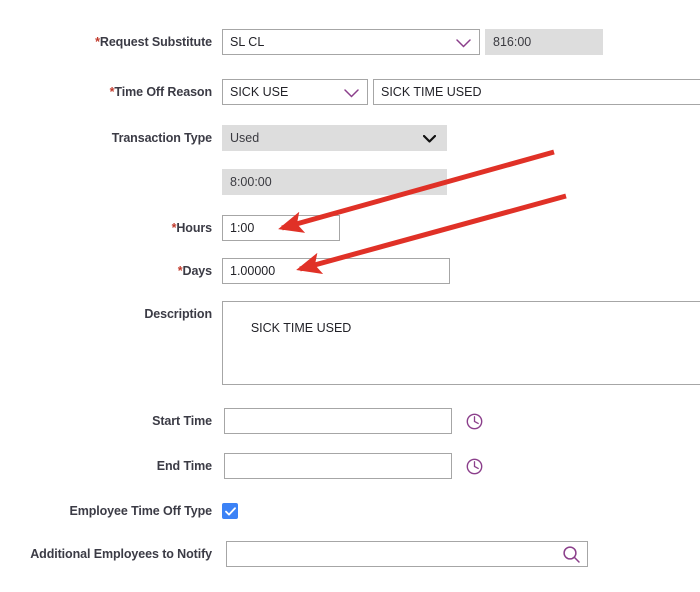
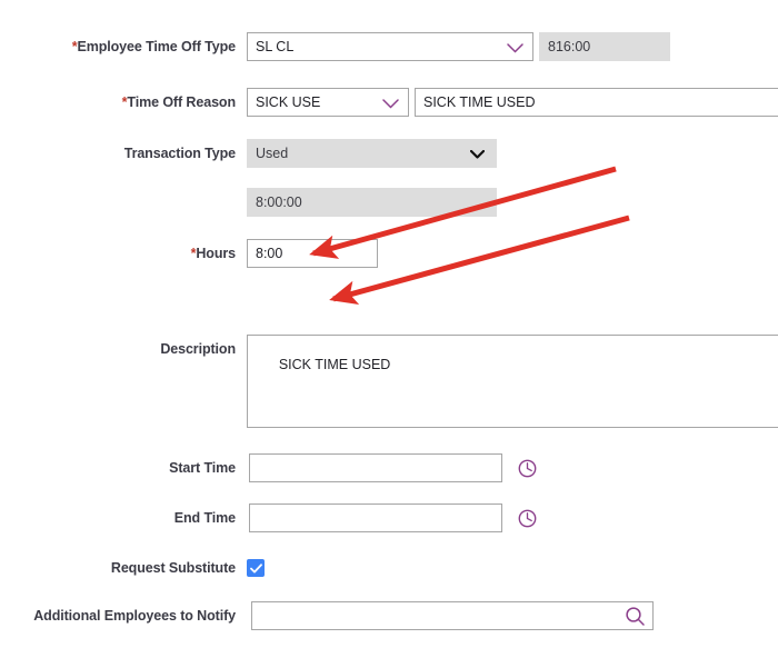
- *Request Substitute
+ *Employee Time Off Type
  SL CL
  816:00
  *Time Off Reason
  SICK USE
  SICK TIME USED
  Transaction Type
  Used
  8:00:00
  *Hours
- 1:00
+ 8:00
- *Days
- 1.00000
  Description
  SICK TIME USED
  Start Time
  End Time
- Employee Time Off Type
+ Request Substitute
  Additional Employees to Notify
